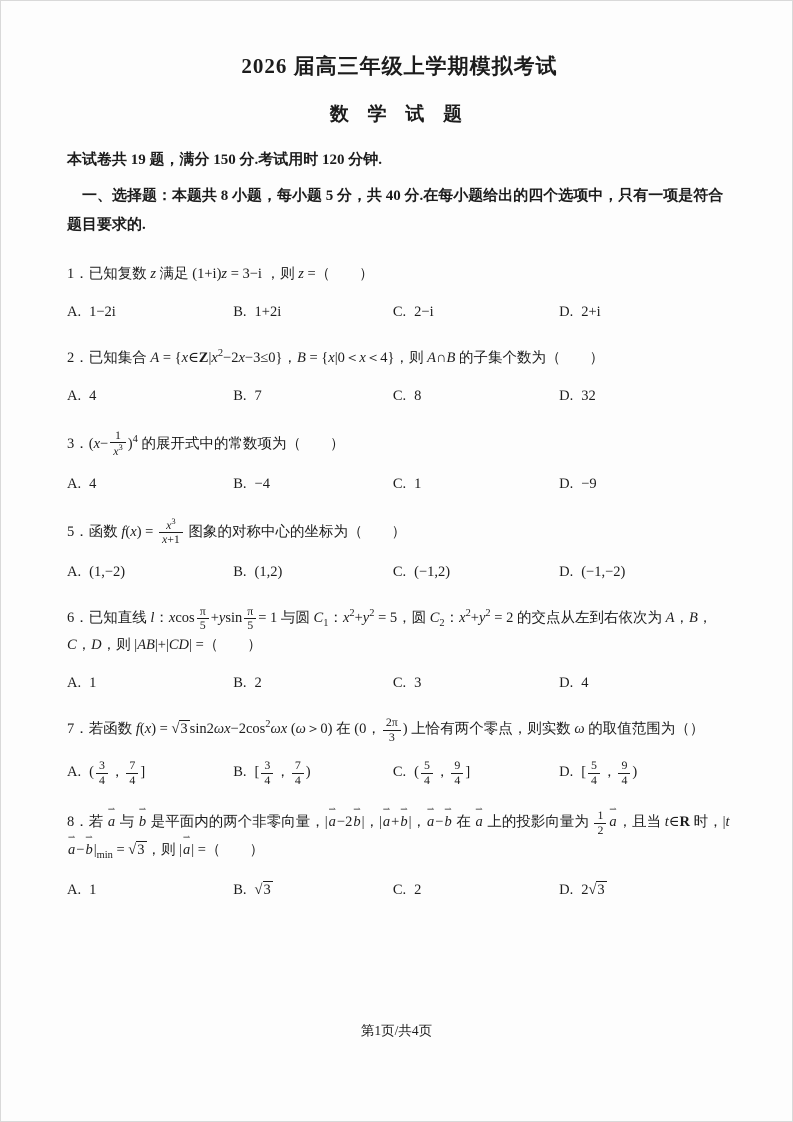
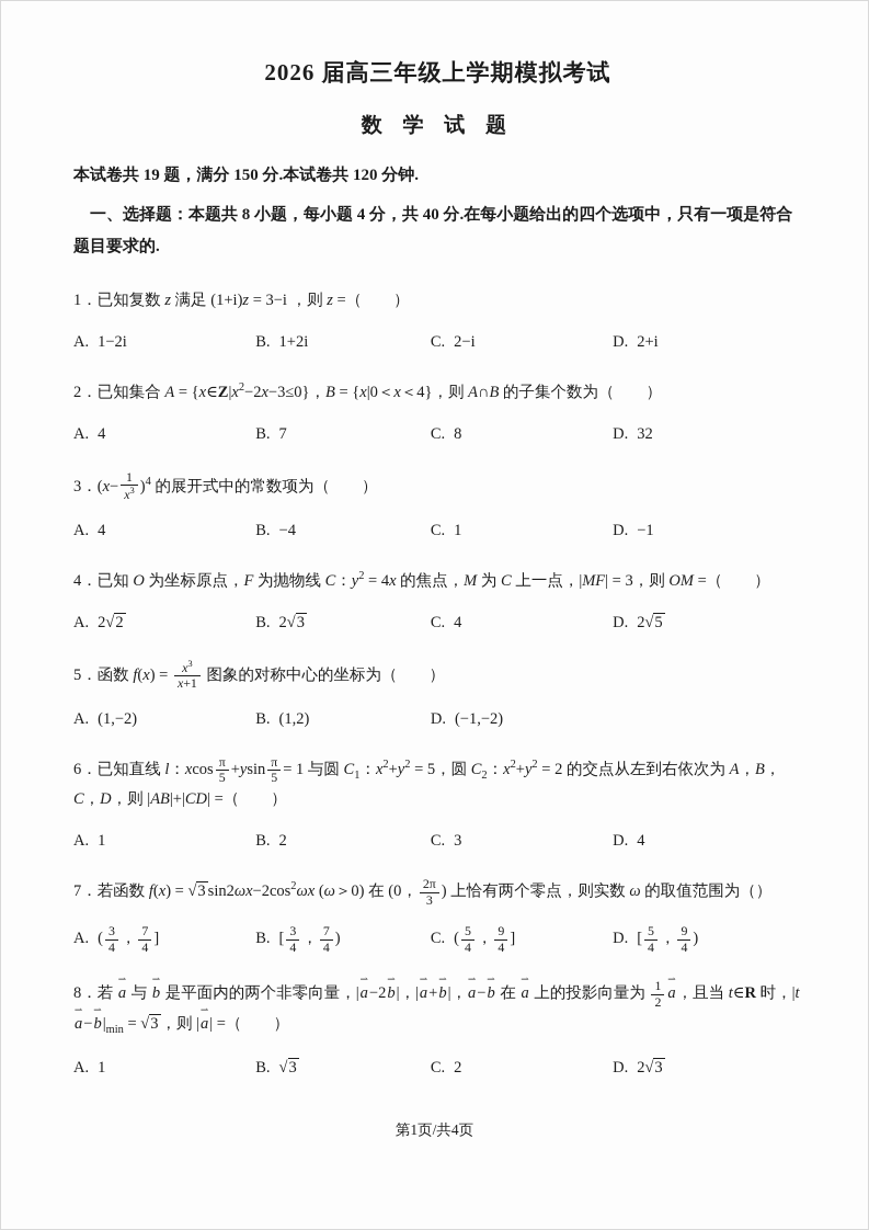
  2026 届高三年级上学期模拟考试
  数 学 试 题
- 本试卷共 19 题，满分 150 分.考试用时 120 分钟.
+ 本试卷共 19 题，满分 150 分.本试卷共 120 分钟.
- 一、选择题：本题共 8 小题，每小题 5 分，共 40 分.在每小题给出的四个选项中，只有一项是符合题目要求的.
+ 一、选择题：本题共 8 小题，每小题 4 分，共 40 分.在每小题给出的四个选项中，只有一项是符合题目要求的.
  1．已知复数 z 满足 (1+i)z = 3−i ，则 z =（ ）
  A. 1−2i
  B. 1+2i
  C. 2−i
  D. 2+i
  2．已知集合 A = {x∈Z|x2−2x−3≤0}，B = {x|0＜x＜4}，则 A∩B 的子集个数为（ ）
  A. 4
  B. 7
  C. 8
  D. 32
  3．(x−
  1
  x3
  )4 的展开式中的常数项为（ ）
  A. 4
  B. −4
  C. 1
- D. −9
+ D. −1
+ 4．已知 O 为坐标原点，F 为抛物线 C：y2 = 4x 的焦点，M 为 C 上一点，|MF| = 3，则 OM =（ ）
+ A. 2√2
+ B. 2√3
+ C. 4
+ D. 2√5
  5．函数 f(x) =
  x3
  x+1
  图象的对称中心的坐标为（ ）
  A. (1,−2)
  B. (1,2)
- C. (−1,2)
  D. (−1,−2)
  6．已知直线 l：xcos
  π
  5
  +ysin
  π
  5
  = 1 与圆 C1：x2+y2 = 5，圆 C2：x2+y2 = 2 的交点从左到右依次为 A，B，C，D，则 |AB|+|CD| =（ ）
  A. 1
  B. 2
  C. 3
  D. 4
  7．若函数 f(x) = √3 sin2ωx−2cos2ωx (ω＞0) 在 (0，
  2π
  3
  ) 上恰有两个零点，则实数 ω 的取值范围为（）
  A. (
  3
  4
  ，
  7
  4
  ]
  B. [
  3
  4
  ，
  7
  4
  )
  C. (
  5
  4
  ，
  9
  4
  ]
  D. [
  5
  4
  ，
  9
  4
  )
  8．若 a 与 b 是平面内的两个非零向量，|a−2b|，|a+b|，a−b 在 a 上的投影向量为
  1
  2
  a，且当 t∈R 时，|ta−b|min = √3 ，则 |a| =（ ）
  A. 1
  B. √3
  C. 2
  D. 2√3
  第1页/共4页
